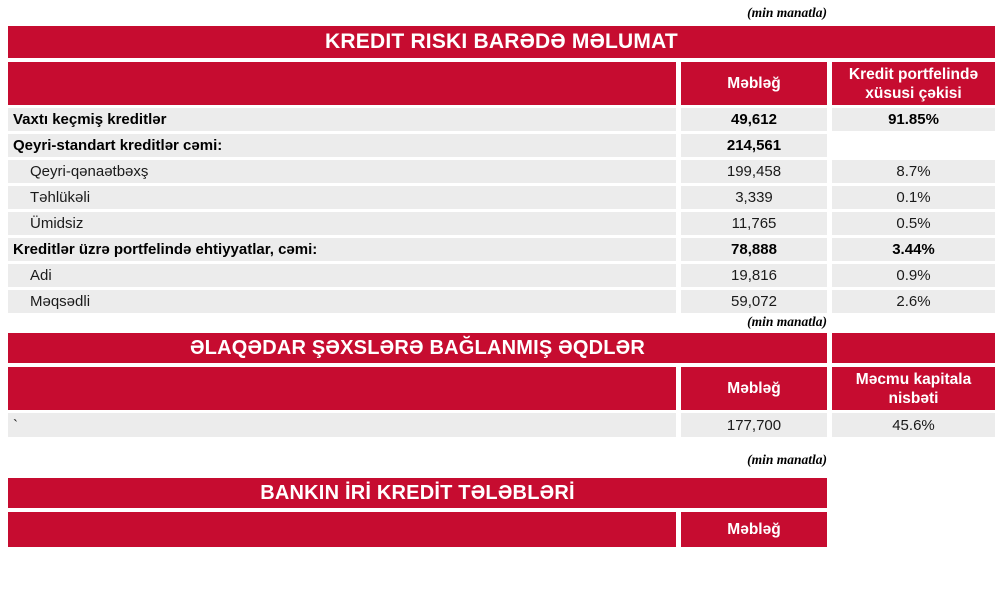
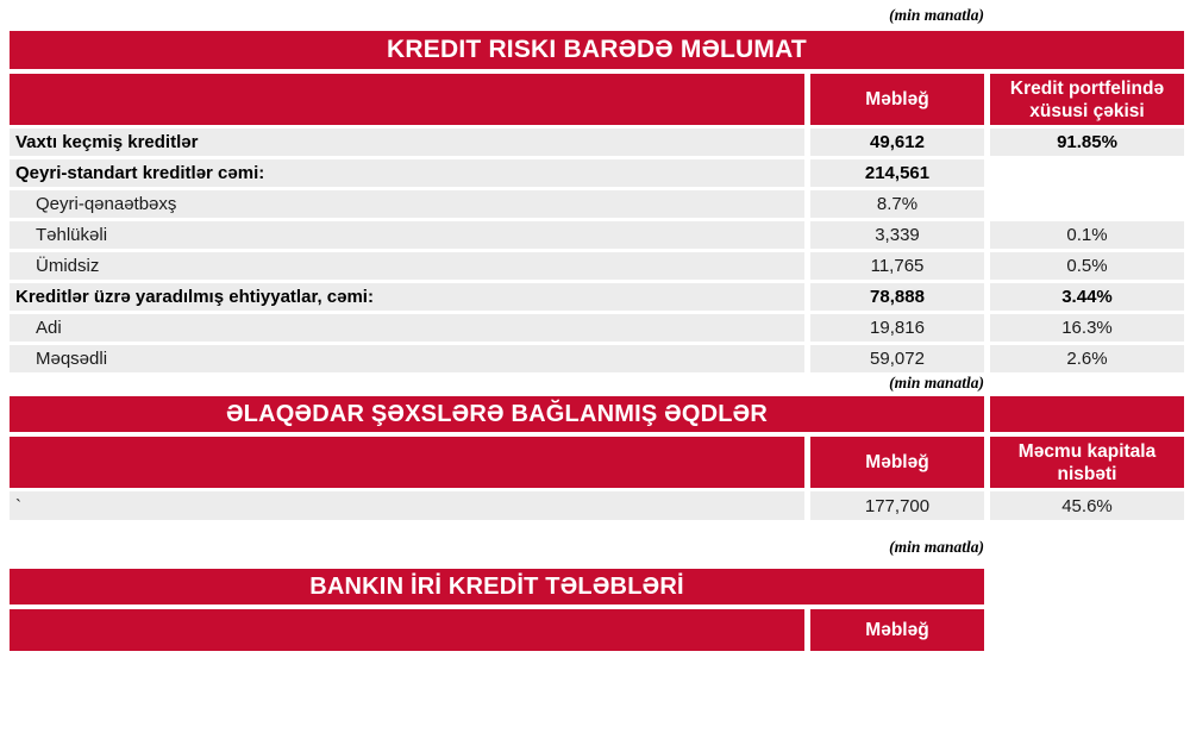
  (min manatla)
  KREDIT RISKI BARƏDƏ MƏLUMAT
  Məbləğ
  Kredit portfelində xüsusi çəkisi
  Vaxtı keçmiş kreditlər
  49,612
  91.85%
  Qeyri-standart kreditlər cəmi:
  214,561
  Qeyri-qənaətbəxş
- 199,458
  8.7%
  Təhlükəli
  3,339
  0.1%
  Ümidsiz
  11,765
  0.5%
- Kreditlər üzrə portfelində ehtiyyatlar, cəmi:
+ Kreditlər üzrə yaradılmış ehtiyyatlar, cəmi:
  78,888
  3.44%
  Adi
  19,816
- 0.9%
+ 16.3%
  Məqsədli
  59,072
  2.6%
  (min manatla)
  ƏLAQƏDAR ŞƏXSLƏRƏ BAĞLANMIŞ ƏQDLƏR
  Məbləğ
  Məcmu kapitala nisbəti
  `
  177,700
  45.6%
  (min manatla)
  BANKIN İRİ KREDİT TƏLƏBLƏRİ
  Məbləğ
